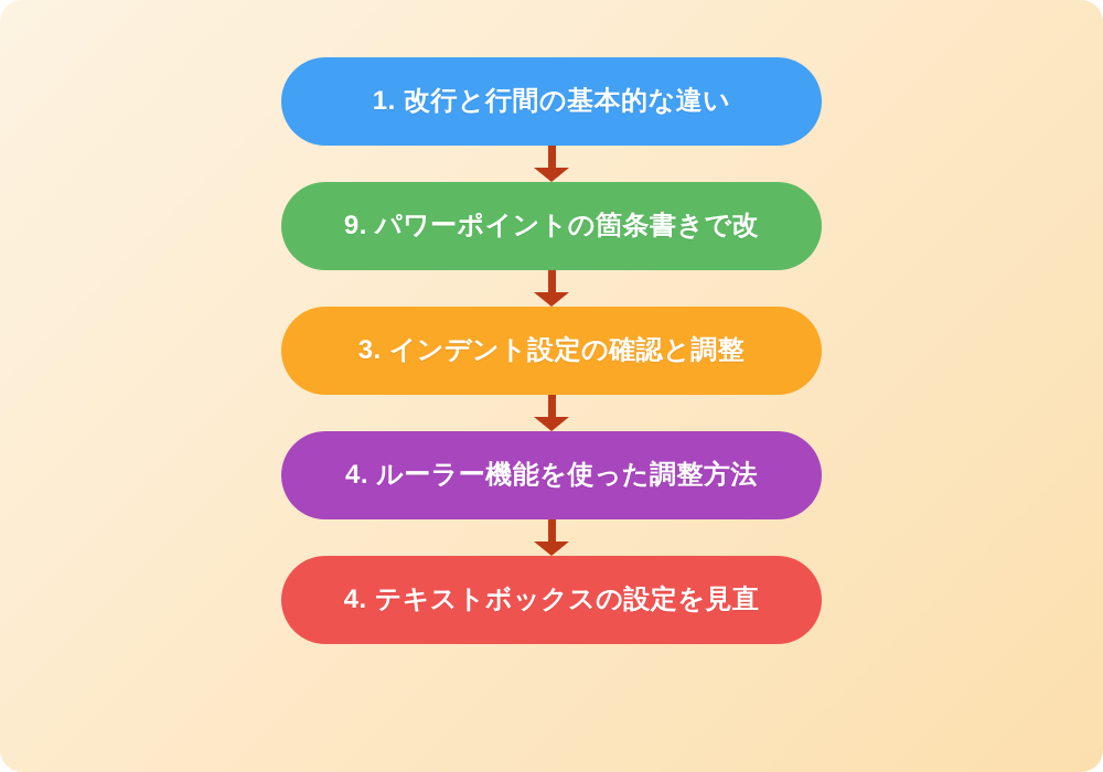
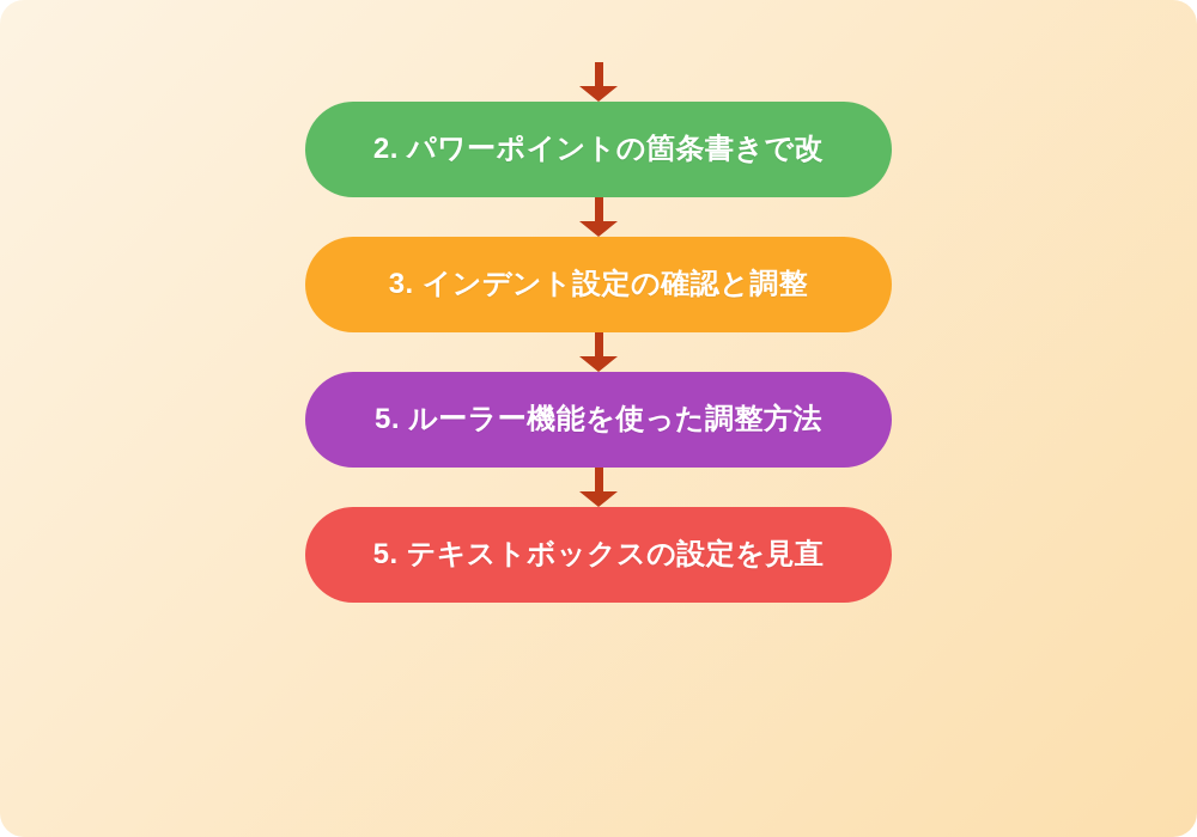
- 1. 改行と行間の基本的な違い
- 9. パワーポイントの箇条書きで改
+ 2. パワーポイントの箇条書きで改
  3. インデント設定の確認と調整
- 4. ルーラー機能を使った調整方法
+ 5. ルーラー機能を使った調整方法
- 4. テキストボックスの設定を見直
+ 5. テキストボックスの設定を見直
